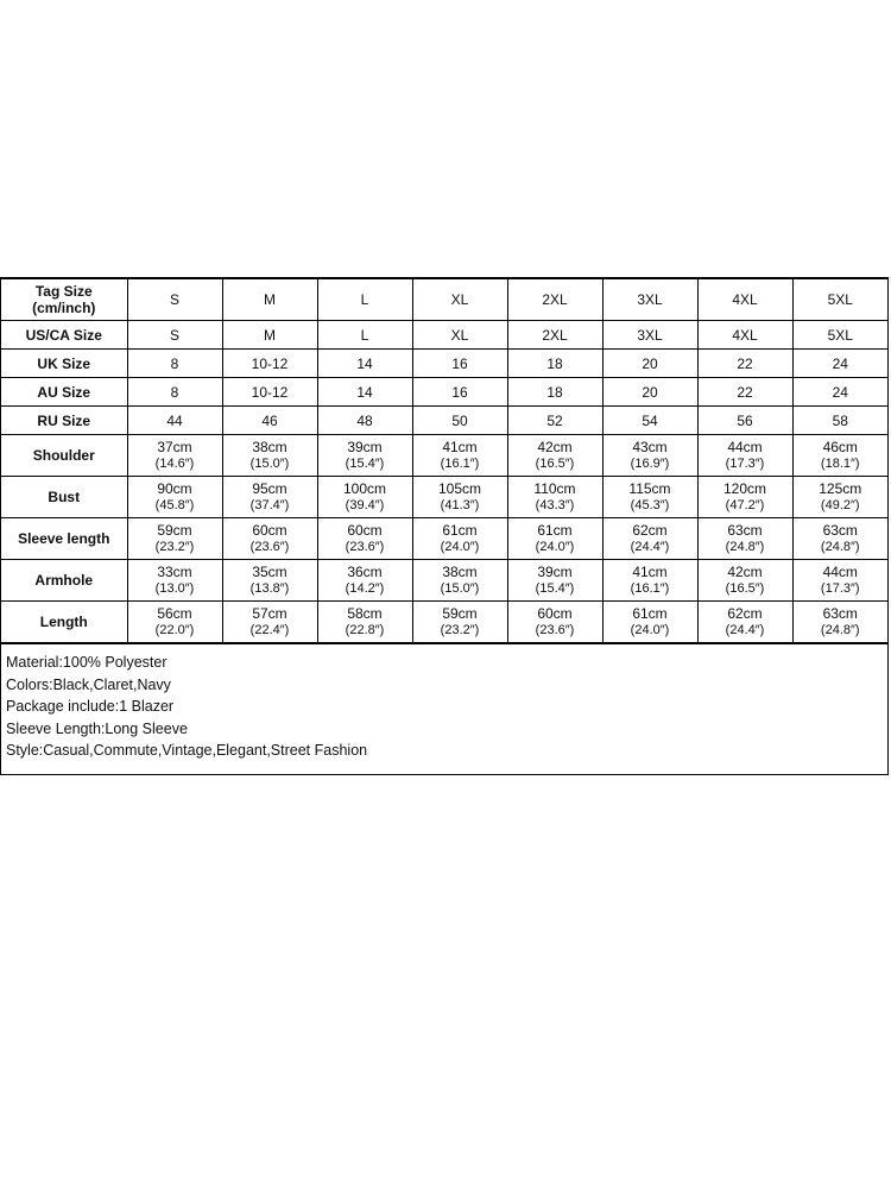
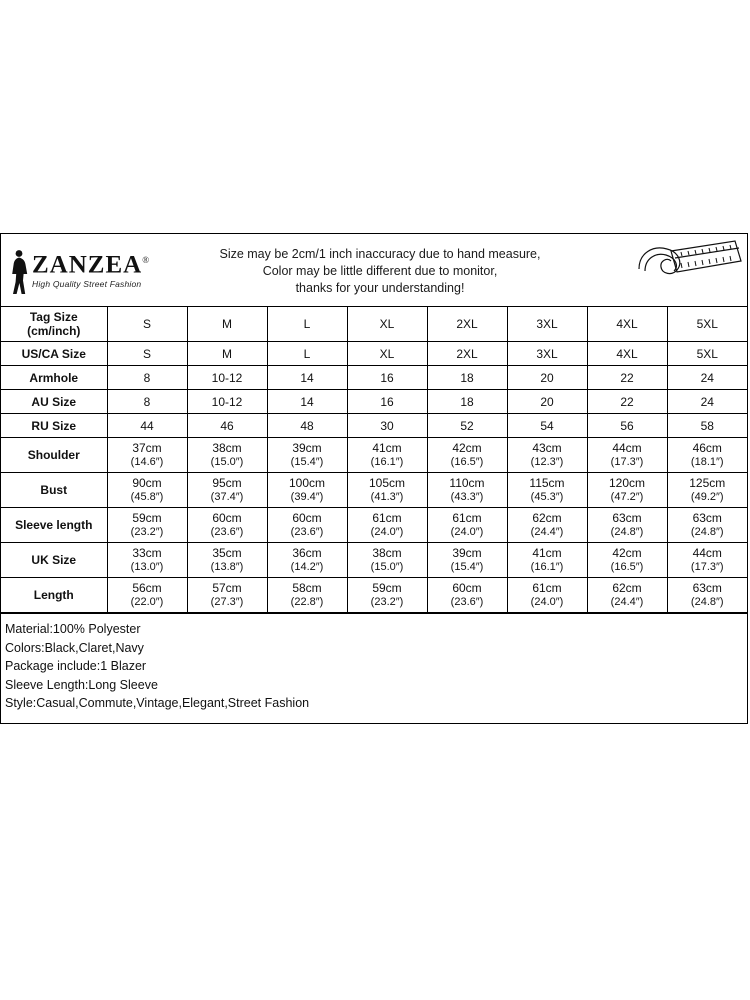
+ ZANZEA®
+ High Quality Street Fashion
+ Size may be 2cm/1 inch inaccuracy due to hand measure,
+ Color may be little different due to monitor,
+ thanks for your understanding!
  Tag Size (cm/inch)	S	M	L	XL	2XL	3XL	4XL	5XL
  US/CA Size	S	M	L	XL	2XL	3XL	4XL	5XL
- UK Size	8	10-12	14	16	18	20	22	24
+ Armhole	8	10-12	14	16	18	20	22	24
  AU Size	8	10-12	14	16	18	20	22	24
- RU Size	44	46	48	50	52	54	56	58
+ RU Size	44	46	48	30	52	54	56	58
- Shoulder	37cm(14.6″)	38cm(15.0″)	39cm(15.4″)	41cm(16.1″)	42cm(16.5″)	43cm(16.9″)	44cm(17.3″)	46cm(18.1″)
+ Shoulder	37cm(14.6″)	38cm(15.0″)	39cm(15.4″)	41cm(16.1″)	42cm(16.5″)	43cm(12.3″)	44cm(17.3″)	46cm(18.1″)
  Bust	90cm(45.8″)	95cm(37.4″)	100cm(39.4″)	105cm(41.3″)	110cm(43.3″)	115cm(45.3″)	120cm(47.2″)	125cm(49.2″)
  Sleeve length	59cm(23.2″)	60cm(23.6″)	60cm(23.6″)	61cm(24.0″)	61cm(24.0″)	62cm(24.4″)	63cm(24.8″)	63cm(24.8″)
- Armhole	33cm(13.0″)	35cm(13.8″)	36cm(14.2″)	38cm(15.0″)	39cm(15.4″)	41cm(16.1″)	42cm(16.5″)	44cm(17.3″)
+ UK Size	33cm(13.0″)	35cm(13.8″)	36cm(14.2″)	38cm(15.0″)	39cm(15.4″)	41cm(16.1″)	42cm(16.5″)	44cm(17.3″)
- Length	56cm(22.0″)	57cm(22.4″)	58cm(22.8″)	59cm(23.2″)	60cm(23.6″)	61cm(24.0″)	62cm(24.4″)	63cm(24.8″)
+ Length	56cm(22.0″)	57cm(27.3″)	58cm(22.8″)	59cm(23.2″)	60cm(23.6″)	61cm(24.0″)	62cm(24.4″)	63cm(24.8″)
  Material:100% Polyester
  Colors:Black,Claret,Navy
  Package include:1 Blazer
  Sleeve Length:Long Sleeve
  Style:Casual,Commute,Vintage,Elegant,Street Fashion
